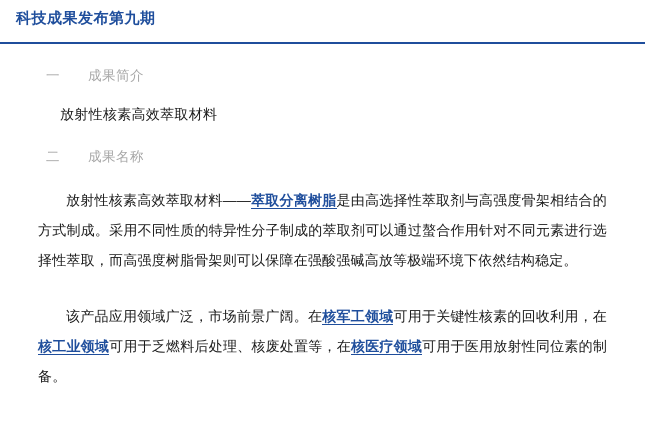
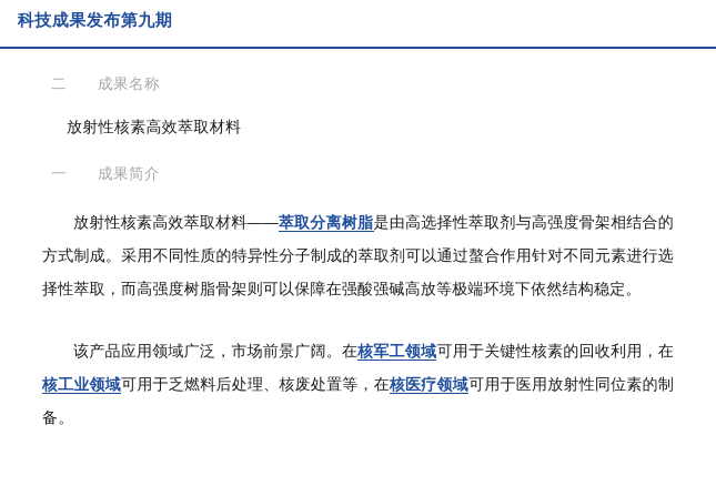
  科技成果发布第九期
- 一
+ 二
- 成果简介
+ 成果名称
  放射性核素高效萃取材料
- 二
+ 一
- 成果名称
+ 成果简介
  放射性核素高效萃取材料——萃取分离树脂是由高选择性萃取剂与高强度骨架相结合的方式制成。采用不同性质的特异性分子制成的萃取剂可以通过螯合作用针对不同元素进行选择性萃取，而高强度树脂骨架则可以保障在强酸强碱高放等极端环境下依然结构稳定。
  该产品应用领域广泛，市场前景广阔。在核军工领域可用于关键性核素的回收利用，在核工业领域可用于乏燃料后处理、核废处置等，在核医疗领域可用于医用放射性同位素的制备。
